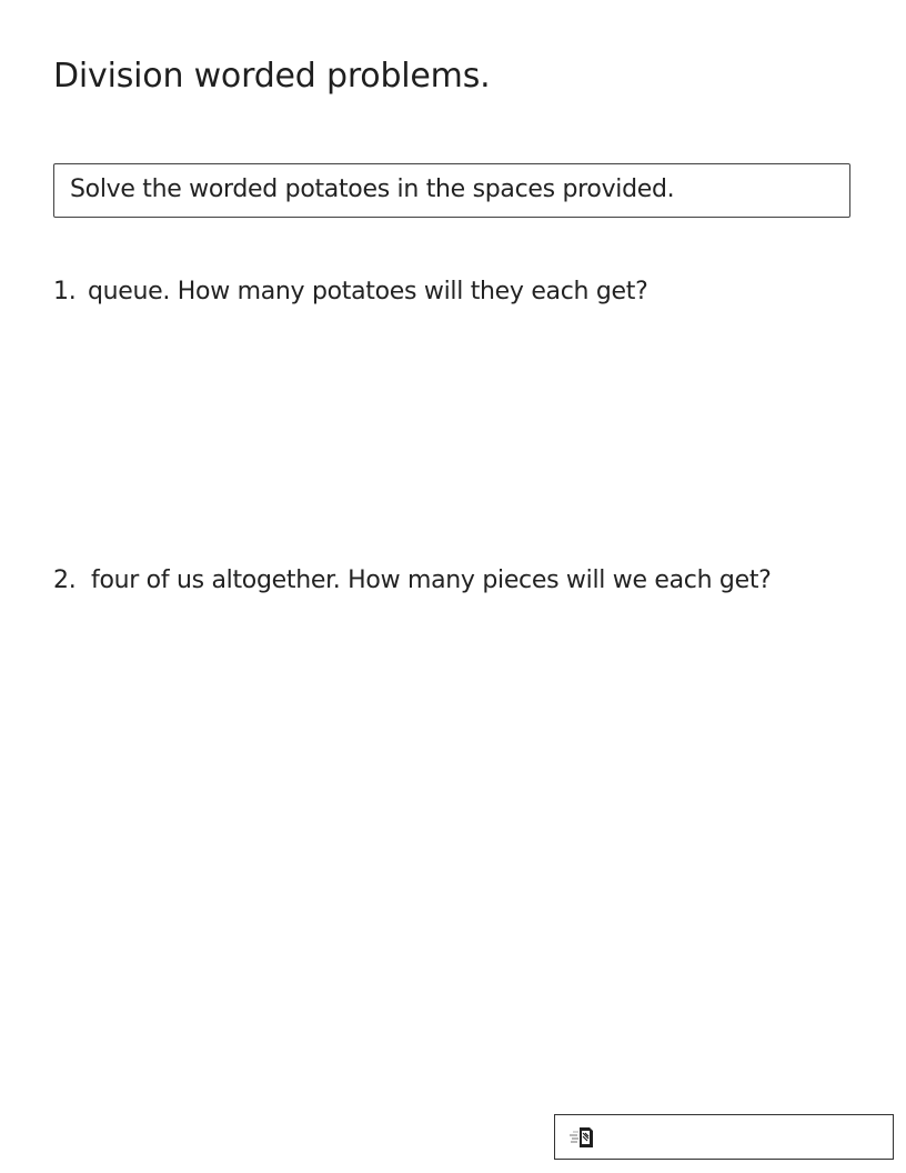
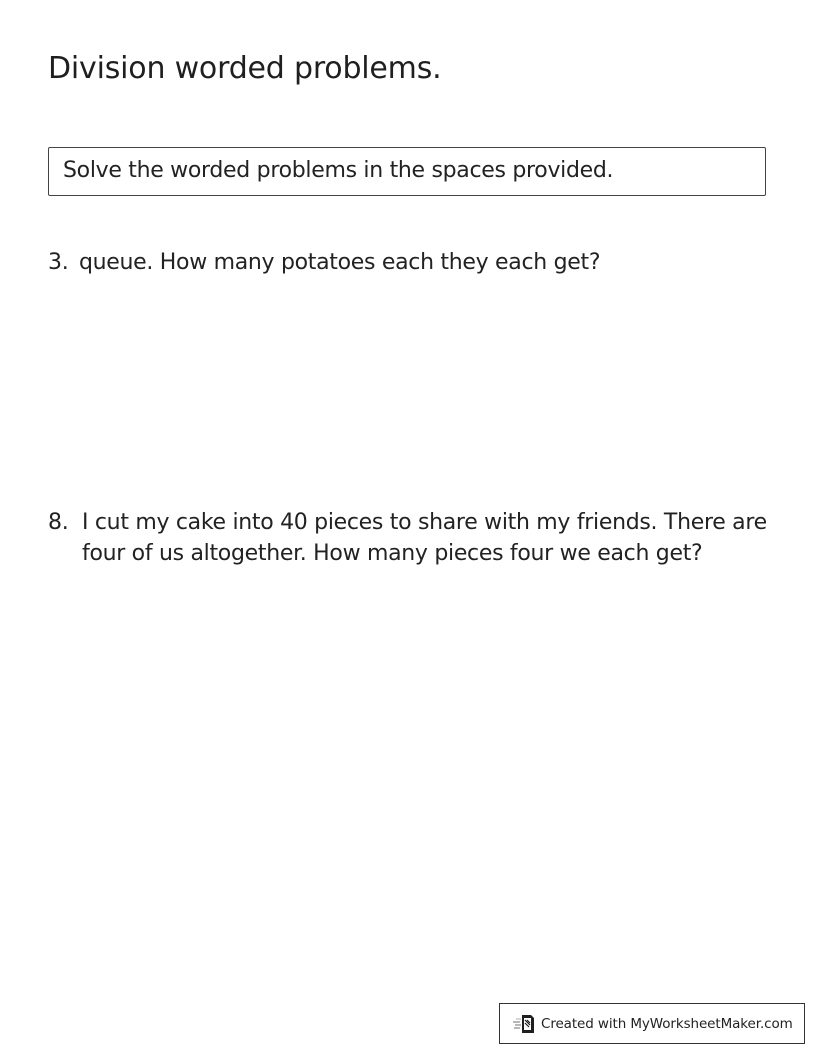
  Division worded problems.
- Solve the worded potatoes in the spaces provided.
+ Solve the worded problems in the spaces provided.
- 1.
+ 3.
- queue. How many potatoes will they each get?
+ queue. How many potatoes each they each get?
- 2.
+ 8.
+ I cut my cake into 40 pieces to share with my friends. There are
- four of us altogether. How many pieces will we each get?
+ four of us altogether. How many pieces four we each get?
+ Created with MyWorksheetMaker.com
